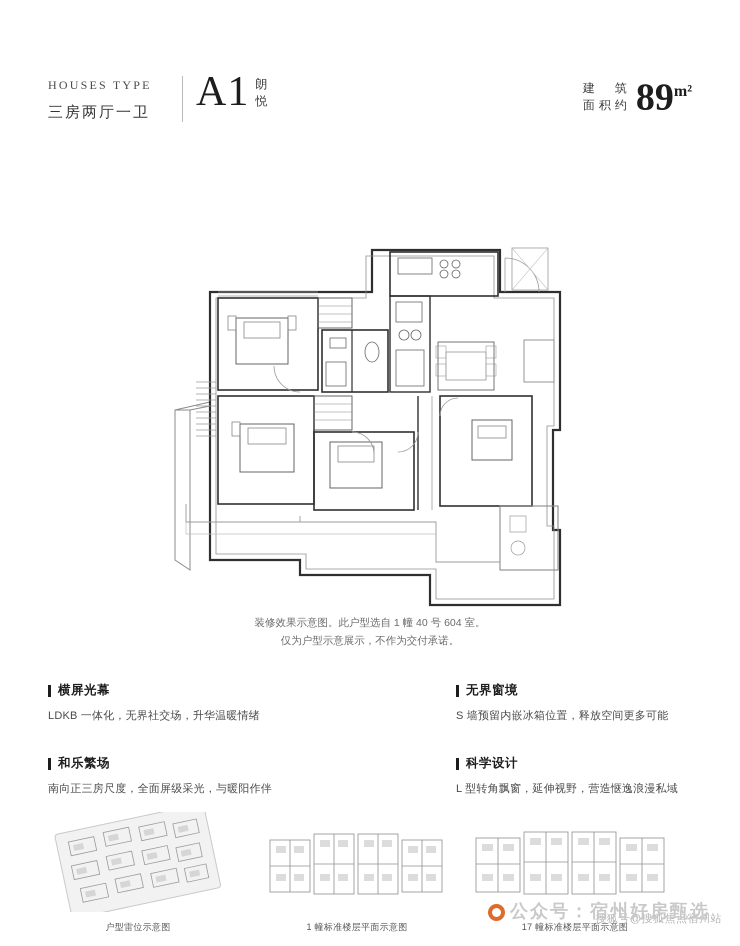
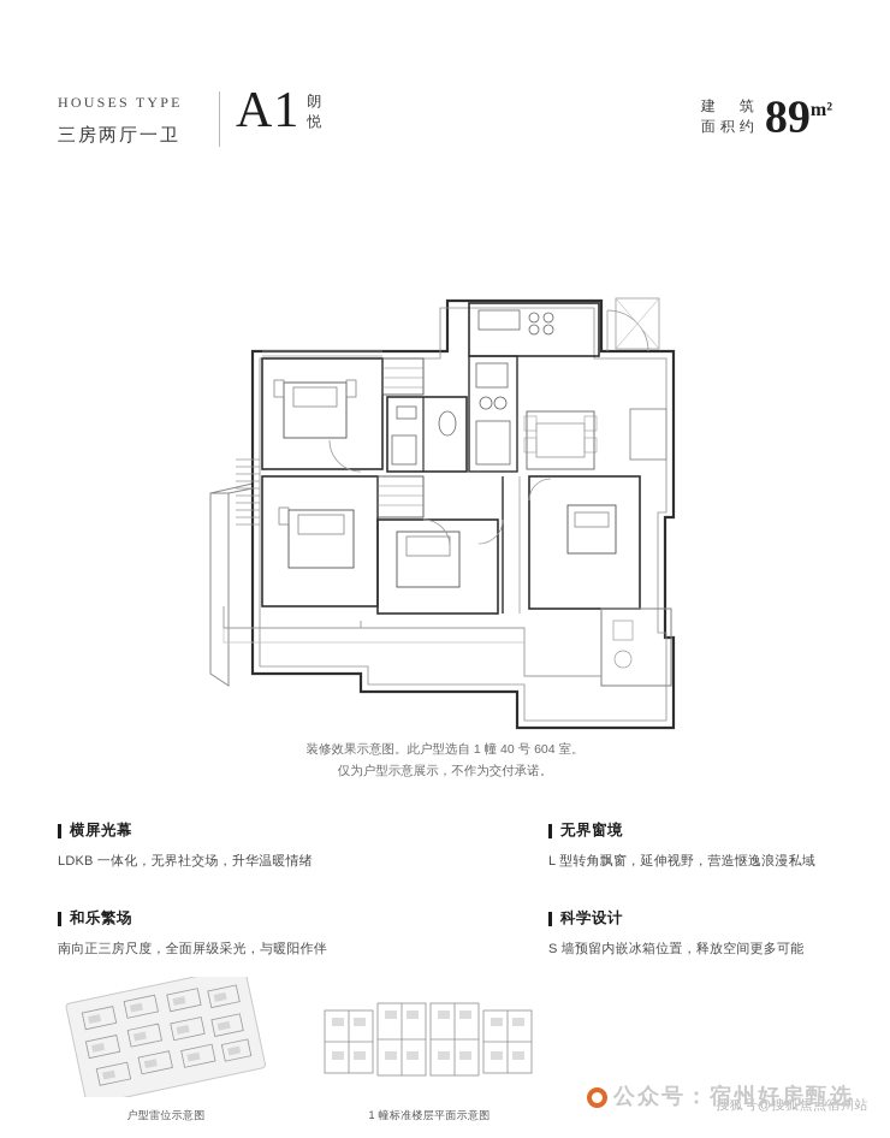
  HOUSES TYPE
  三房两厅一卫
  A1
  朗悦
  建 筑
  面积约
  89m²
  装修效果示意图。此户型选自 1 幢 40 号 604 室。
  仅为户型示意展示，不作为交付承诺。
  横屏光幕
  LDKB 一体化，无界社交场，升华温暖情绪
  和乐繁场
  南向正三房尺度，全面屏级采光，与暖阳作伴
  无界窗境
- S 墙预留内嵌冰箱位置，释放空间更多可能
+ L 型转角飘窗，延伸视野，营造惬逸浪漫私域
  科学设计
- L 型转角飘窗，延伸视野，营造惬逸浪漫私域
+ S 墙预留内嵌冰箱位置，释放空间更多可能
  户型雷位示意图
  1 幢标准楼层平面示意图
- 17 幢标准楼层平面示意图
  搜狐号@搜狐焦点宿州站
  公众号：宿州好房甄选
